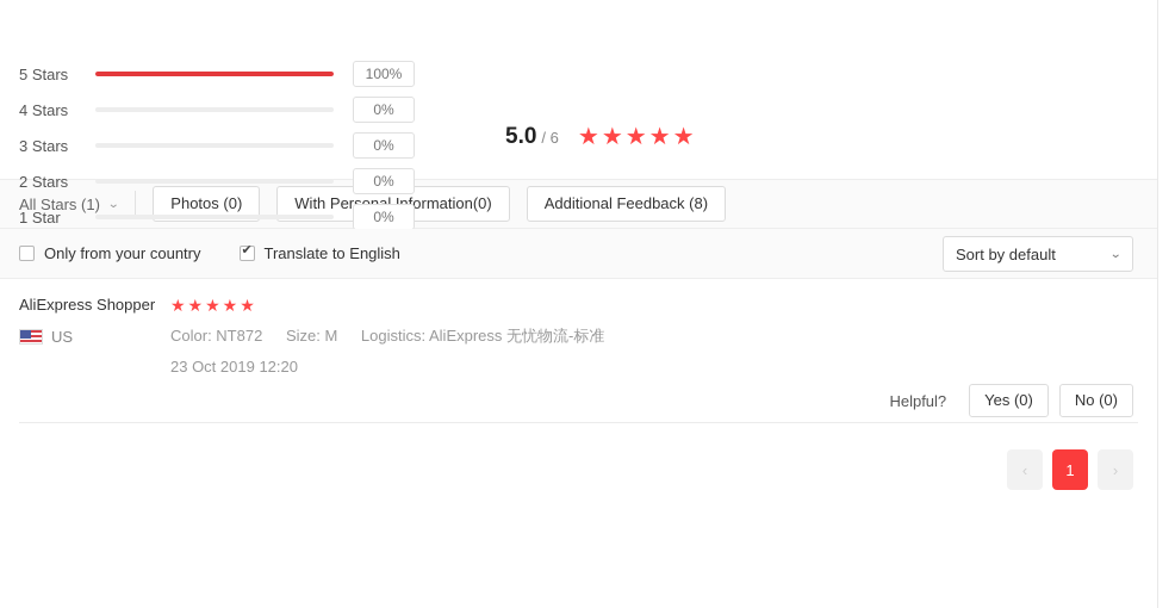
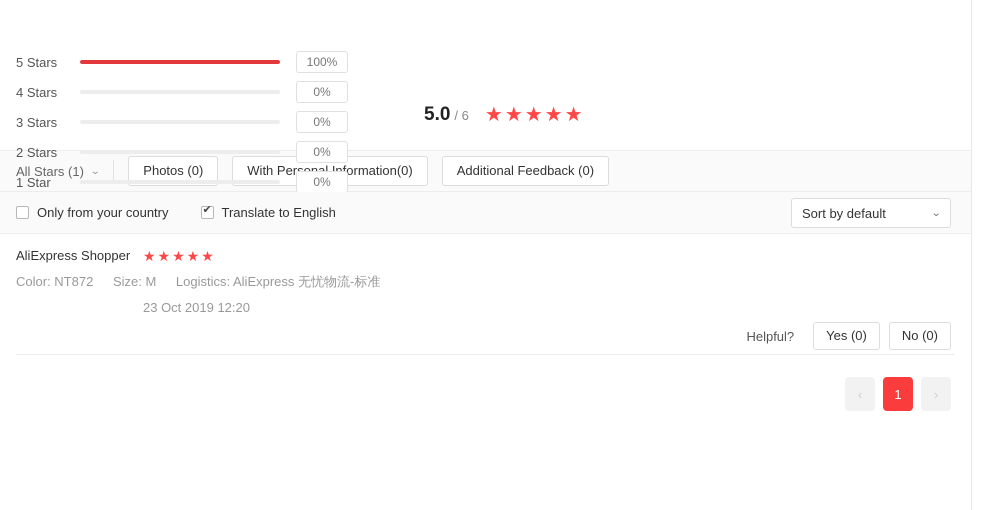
  5 Stars
  100%
  4 Stars
  0%
  3 Stars
  0%
  2 Stars
  0%
  1 Star
  0%
  5.0
  / 6
  ★★★★★
  All Stars (1)
  ⌄
  Photos (0)
- Additional Feedback (8)
+ Additional Feedback (0)
  Only from your country
  Translate to English
  Sort by default
  ⌄
  AliExpress Shopper
  ★★★★★
- US
  Color: NT872 Size: M Logistics: AliExpress 无忧物流-标准
  23 Oct 2019 12:20
  Helpful?
  Yes (0)
  No (0)
  ‹
  1
  ›
